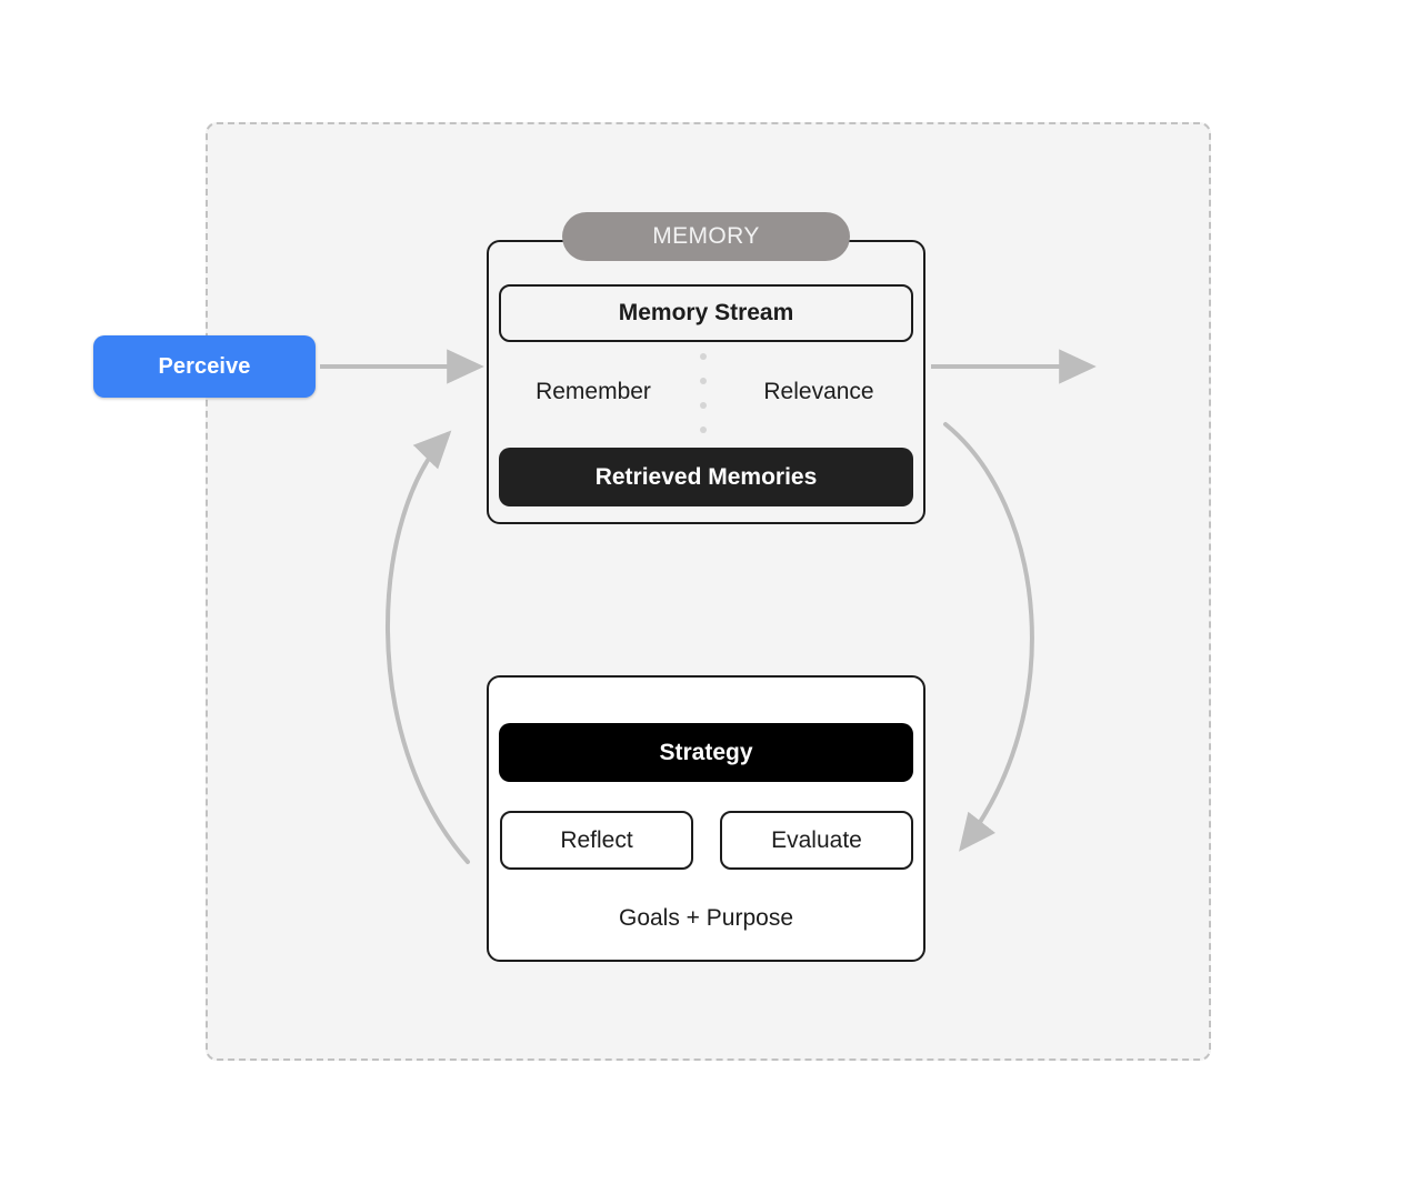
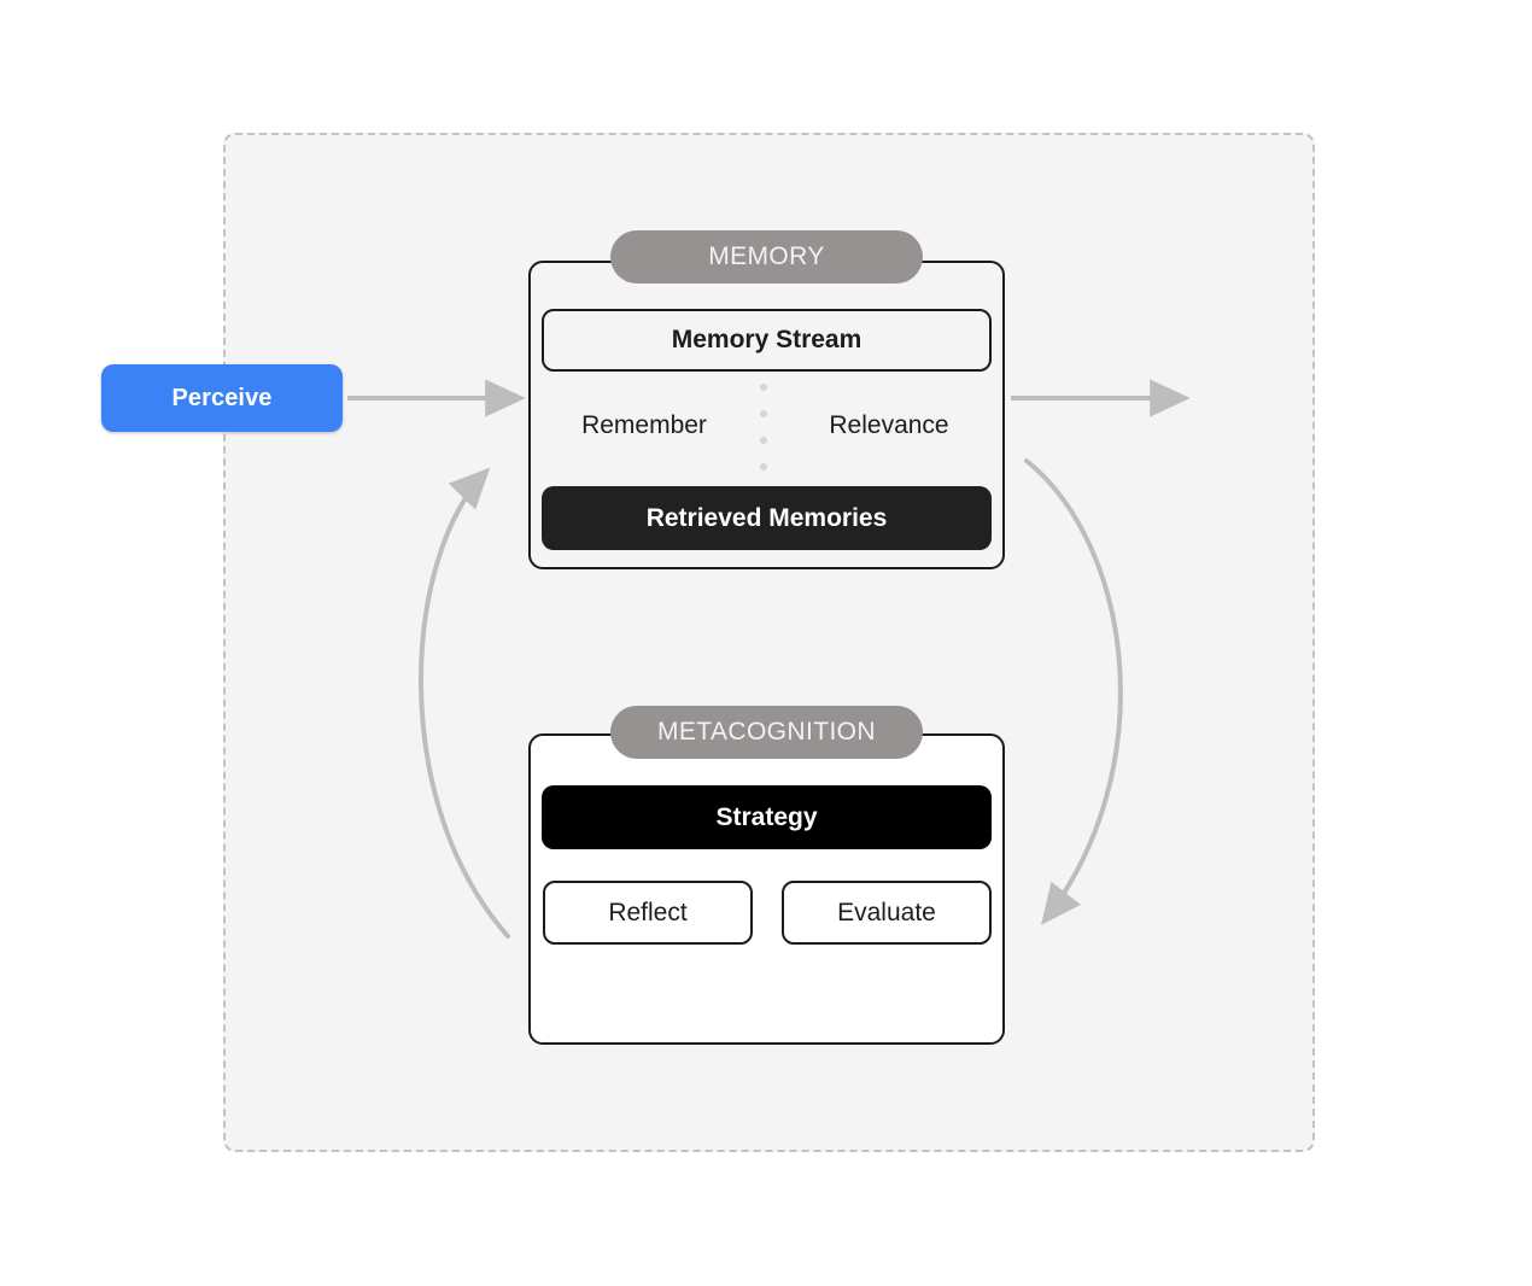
  Perceive
  MEMORY
  Memory Stream
  Remember
  Relevance
  Retrieved Memories
+ METACOGNITION
  Strategy
  Reflect
  Evaluate
- Goals + Purpose
